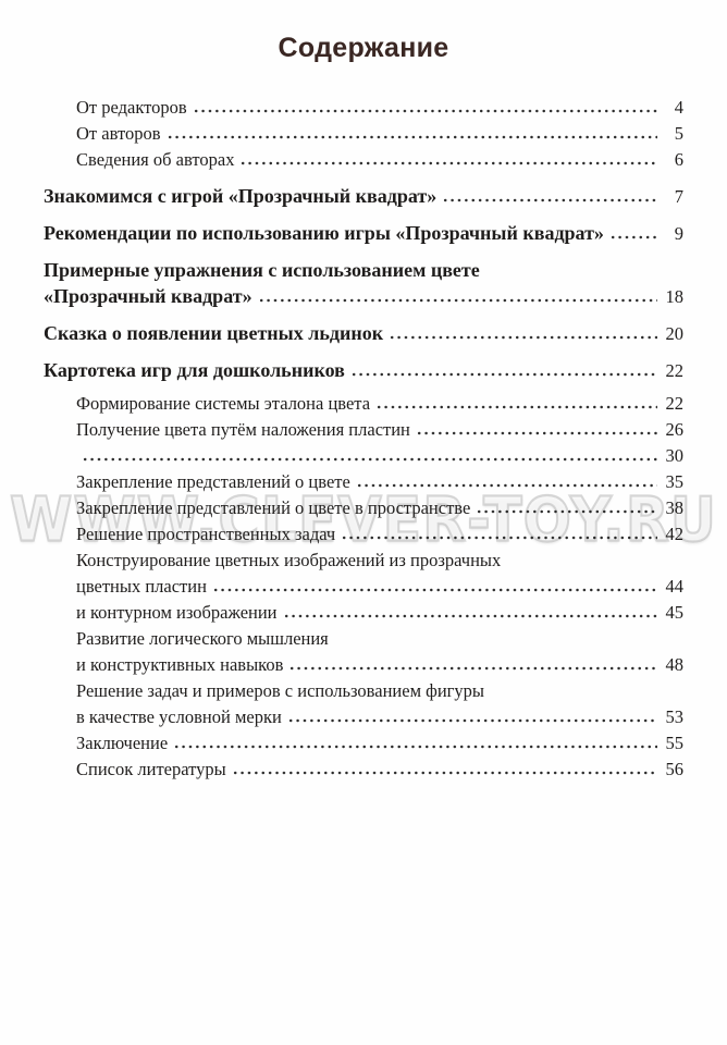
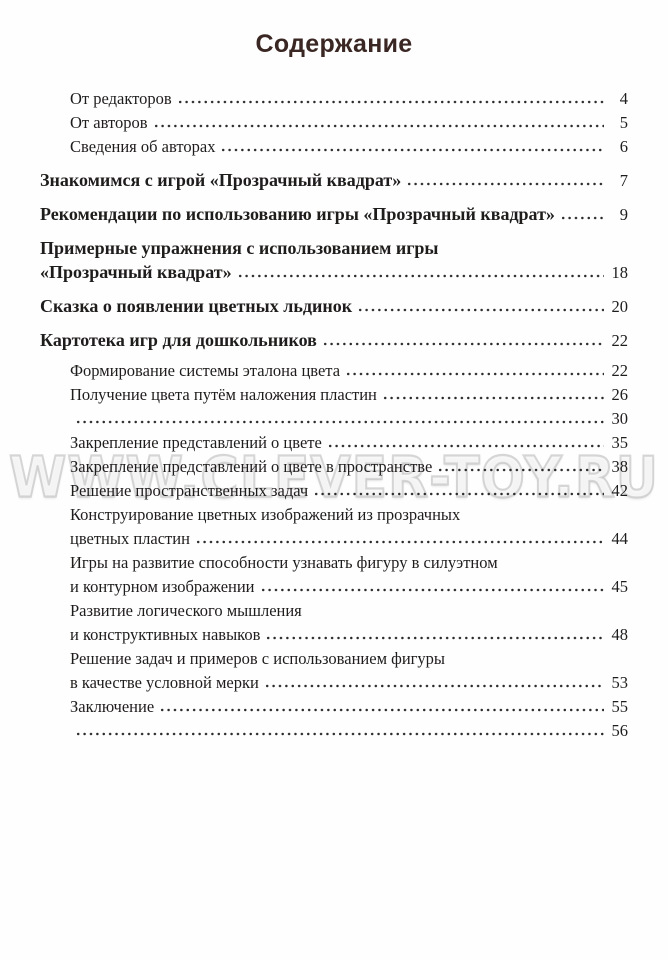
  Содержание
  От редакторов
  4
  От авторов
  5
  Сведения об авторах
  6
  Знакомимся с игрой «Прозрачный квадрат»
  7
  Рекомендации по использованию игры «Прозрачный квадрат»
  9
- Примерные упражнения с использованием цвете
+ Примерные упражнения с использованием игры
  «Прозрачный квадрат»
  18
  Сказка о появлении цветных льдинок
  20
  Картотека игр для дошкольников
  22
  Формирование системы эталона цвета
  22
  Получение цвета путём наложения пластин
  26
  30
  Закрепление представлений о цвете
  35
  Закрепление представлений о цвете в пространстве
  38
  Решение пространственных задач
  42
  Конструирование цветных изображений из прозрачных
  цветных пластин
  44
+ Игры на развитие способности узнавать фигуру в силуэтном
  и контурном изображении
  45
  Развитие логического мышления
  и конструктивных навыков
  48
  Решение задач и примеров с использованием фигуры
  в качестве условной мерки
  53
  Заключение
  55
- Список литературы
  56
  WWW.CLEVER-TOY.RU
